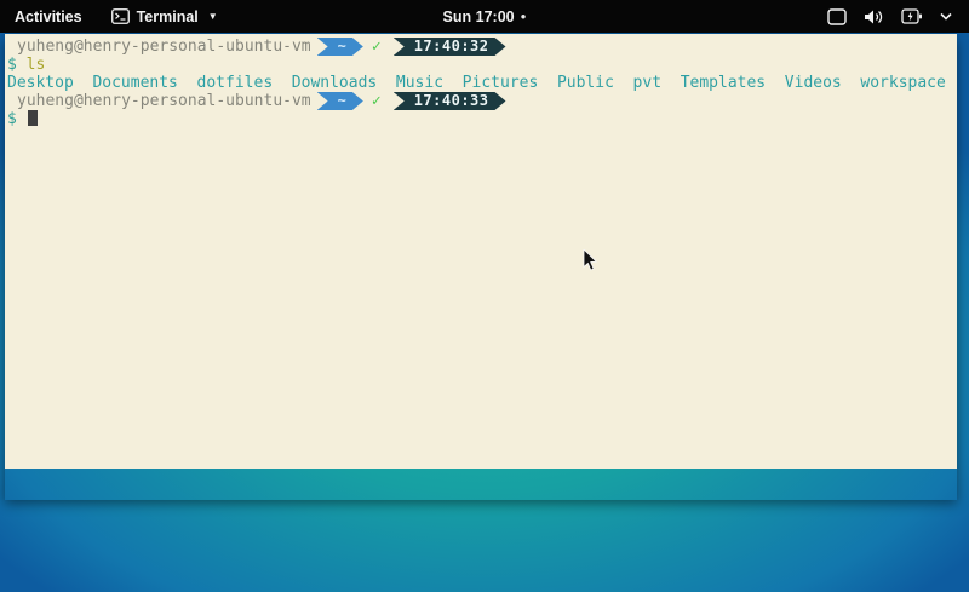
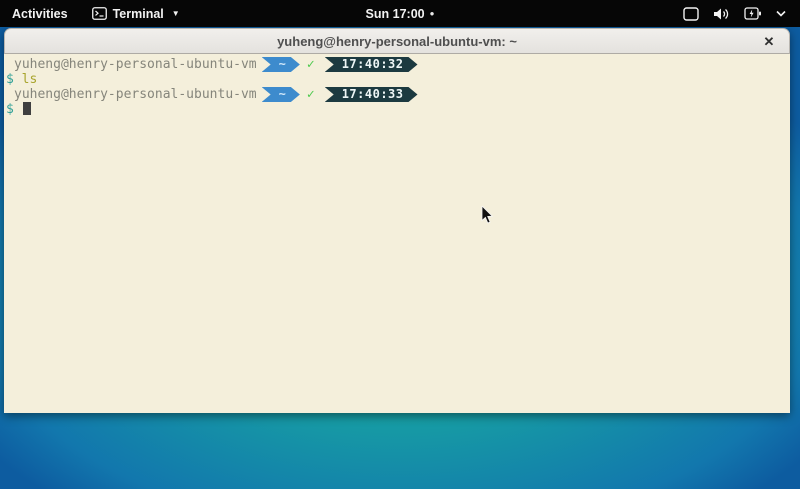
  Activities
  Terminal
  ▼
  Sun 17:00
  ●
+ yuheng@henry-personal-ubuntu-vm: ~
+ ✕
  yuheng@henry-personal-ubuntu-vm
  ~
  ✓
  17:40:32
  $ ls
- Desktop Documents dotfiles Downloads Music Pictures Public pvt Templates Videos workspace
  yuheng@henry-personal-ubuntu-vm
  ~
  ✓
  17:40:33
  $
